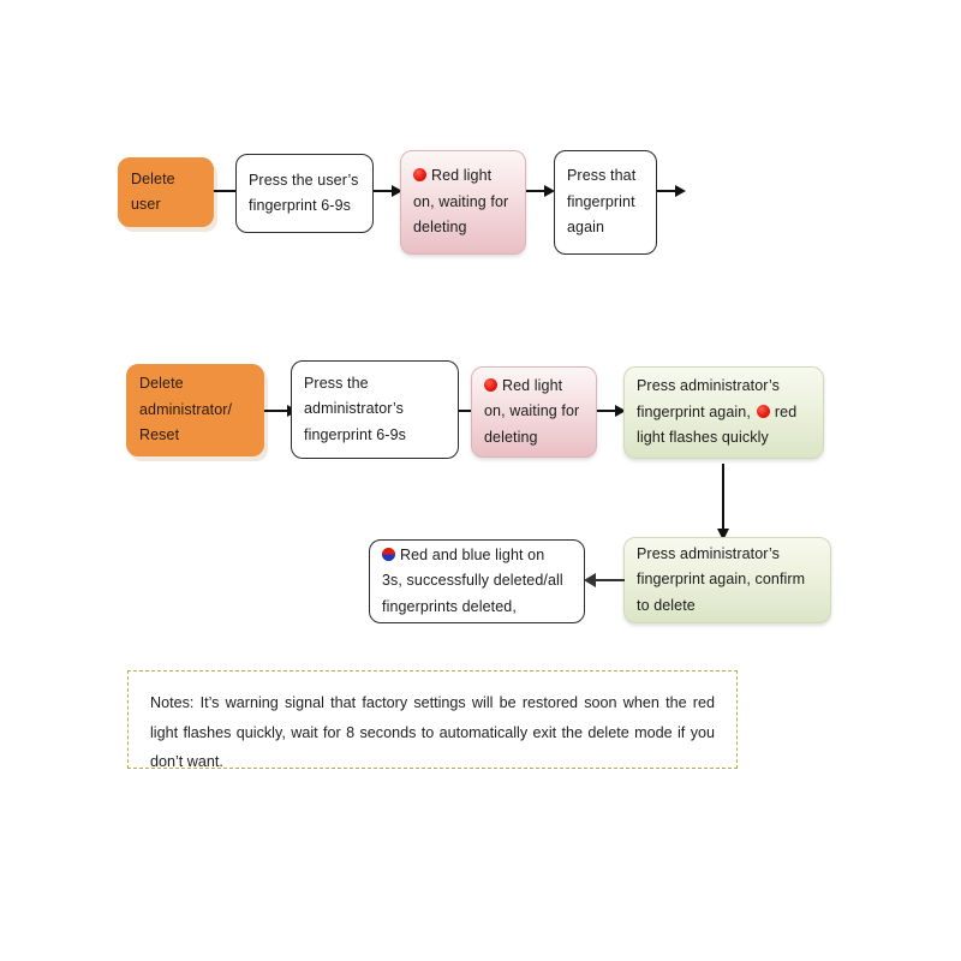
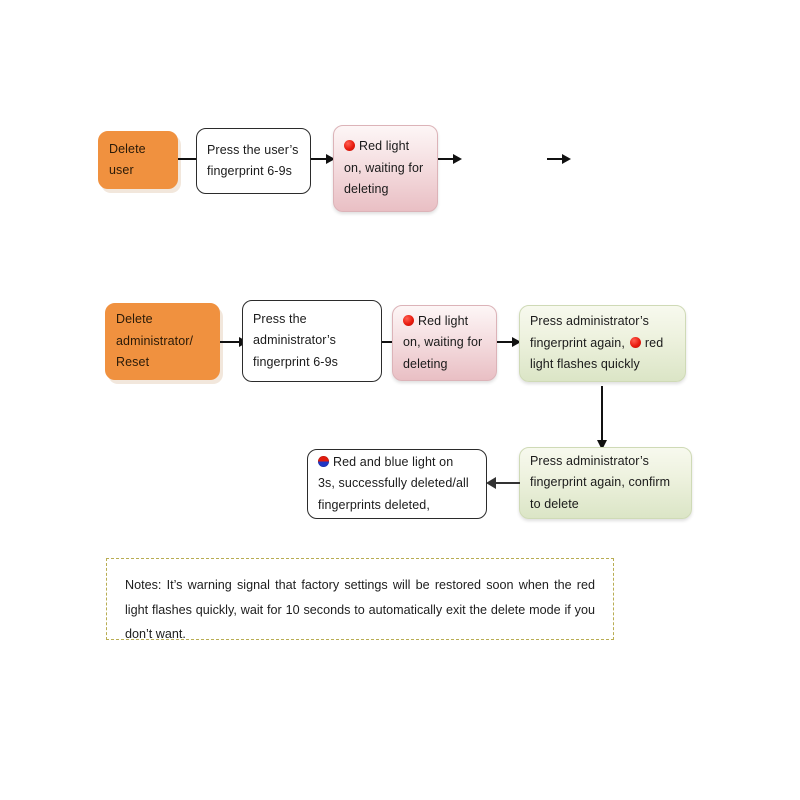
  Delete
  user
  Press the user’s
  fingerprint 6-9s
  Red light
  on, waiting for
  deleting
- Press that
- fingerprint
- again
  Delete
  administrator/
  Reset
  Press the
  administrator’s
  fingerprint 6-9s
  Red light
  on, waiting for
  deleting
  Press administrator’s
  fingerprint again, red
  light flashes quickly
  Press administrator’s
  fingerprint again, confirm
  to delete
  Red and blue light on
  3s, successfully deleted/all
  fingerprints deleted,
- Notes: It’s warning signal that factory settings will be restored soon when the red light flashes quickly, wait for 8 seconds to automatically exit the delete mode if you don’t want.
+ Notes: It’s warning signal that factory settings will be restored soon when the red light flashes quickly, wait for 10 seconds to automatically exit the delete mode if you don’t want.
